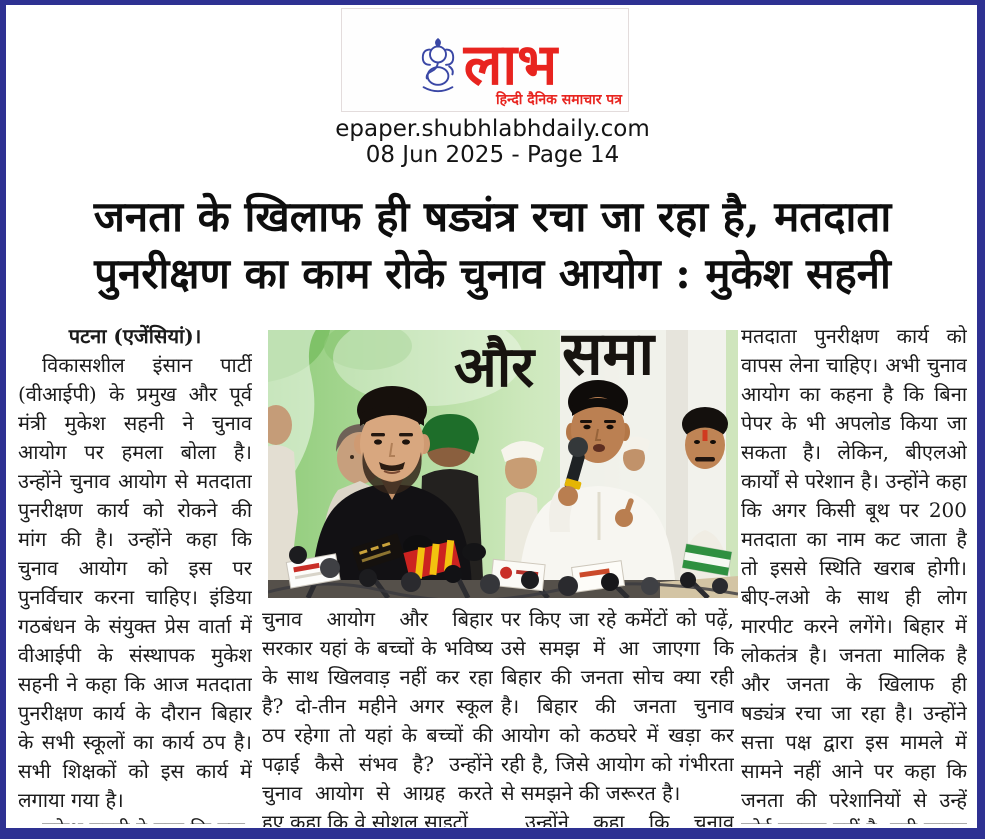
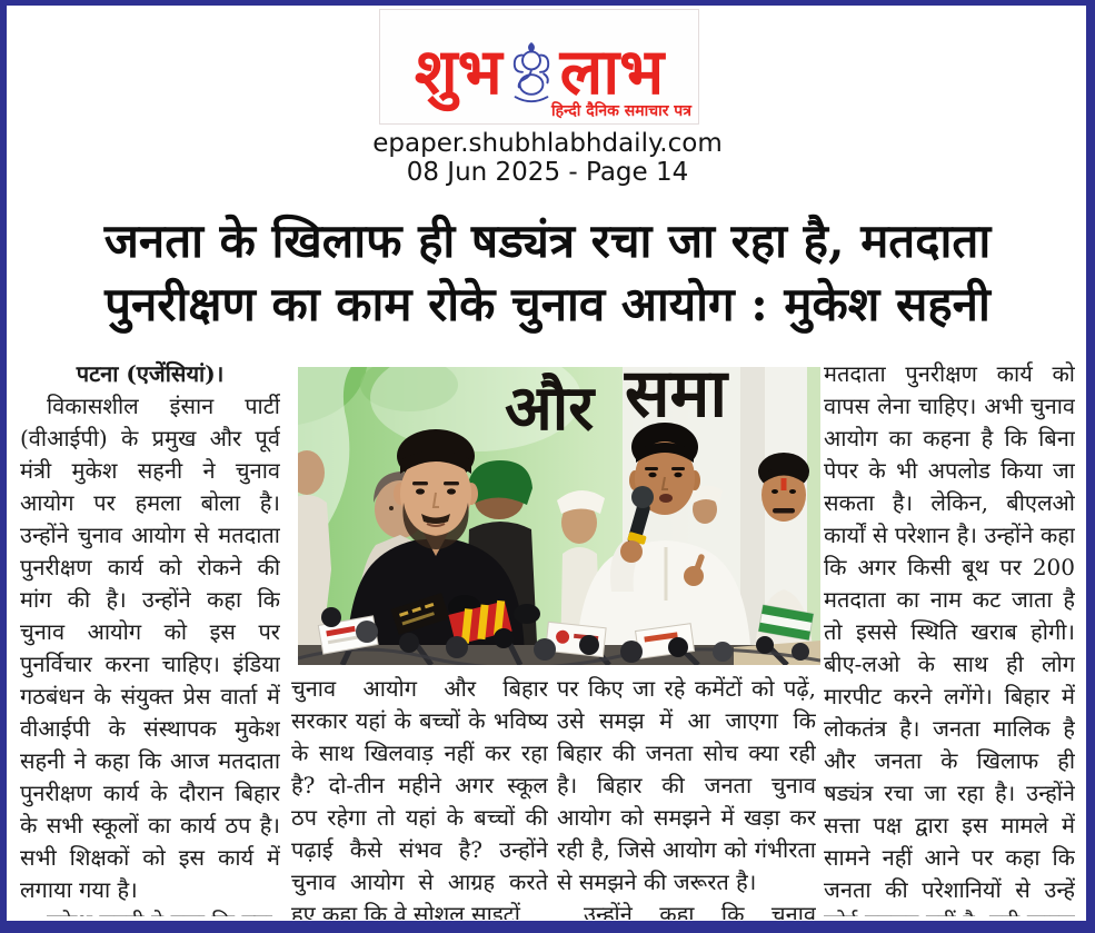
+ शुभ
  लाभ
  हिन्दी दैनिक समाचार पत्र
  epaper.shubhlabhdaily.com
  08 Jun 2025 - Page 14
  जनता के खिलाफ ही षड्यंत्र रचा जा रहा है, मतदाता
  पुनरीक्षण का काम रोके चुनाव आयोग : मुकेश सहनी
  पटना (एजेंसियां)।
  विकासशील इंसान पार्टी (वीआईपी) के प्रमुख और पूर्व मंत्री मुकेश सहनी ने चुनाव आयोग पर हमला बोला है। उन्होंने चुनाव आयोग से मतदाता पुनरीक्षण कार्य को रोकने की मांग की है। उन्होंने कहा कि चुनाव आयोग को इस पर पुनर्विचार करना चाहिए। इंडिया गठबंधन के संयुक्त प्रेस वार्ता में वीआईपी के संस्थापक मुकेश सहनी ने कहा कि आज मतदाता पुनरीक्षण कार्य के दौरान बिहार के सभी स्कूलों का कार्य ठप है। सभी शिक्षकों को इस कार्य में लगाया गया है।
  और
  समा
  चुनाव आयोग और बिहार सरकार यहां के बच्चों के भविष्य के साथ खिलवाड़ नहीं कर रहा है? दो-तीन महीने अगर स्कूल ठप रहेगा तो यहां के बच्चों की पढ़ाई कैसे संभव है? उन्होंने चुनाव आयोग से आग्रह करते हुए कहा कि वे सोशल साइटों
- पर किए जा रहे कमेंटों को पढ़ें, उसे समझ में आ जाएगा कि बिहार की जनता सोच क्या रही है। बिहार की जनता चुनाव आयोग को कठघरे में खड़ा कर रही है, जिसे आयोग को गंभीरता से समझने की जरूरत है।
+ पर किए जा रहे कमेंटों को पढ़ें, उसे समझ में आ जाएगा कि बिहार की जनता सोच क्या रही है। बिहार की जनता चुनाव आयोग को समझने में खड़ा कर रही है, जिसे आयोग को गंभीरता से समझने की जरूरत है।
  उन्होंने कहा कि चुनाव
  मतदाता पुनरीक्षण कार्य को वापस लेना चाहिए। अभी चुनाव आयोग का कहना है कि बिना पेपर के भी अपलोड किया जा सकता है। लेकिन, बीएलओ कार्यों से परेशान है। उन्होंने कहा कि अगर किसी बूथ पर 200 मतदाता का नाम कट जाता है तो इससे स्थिति खराब होगी। बीए-लओ के साथ ही लोग मारपीट करने लगेंगे। बिहार में लोकतंत्र है। जनता मालिक है और जनता के खिलाफ ही षड्यंत्र रचा जा रहा है। उन्होंने सत्ता पक्ष द्वारा इस मामले में सामने नहीं आने पर कहा कि जनता की परेशानियों से उन्हें
